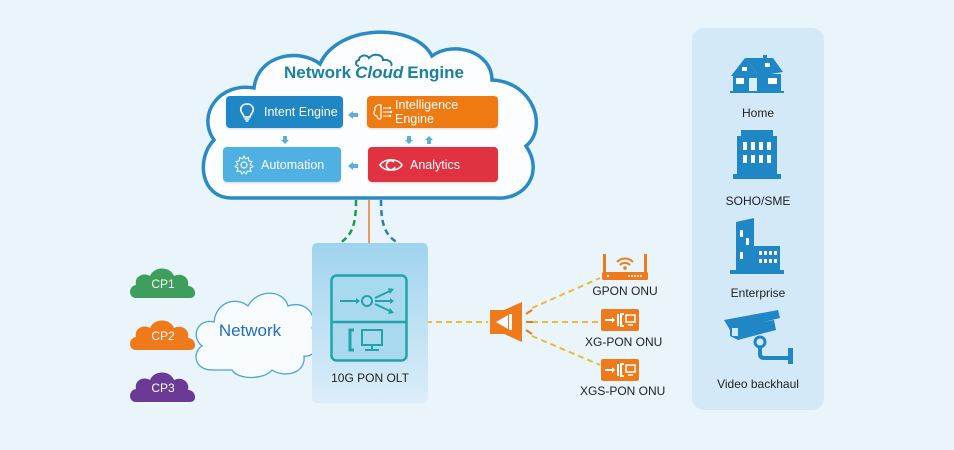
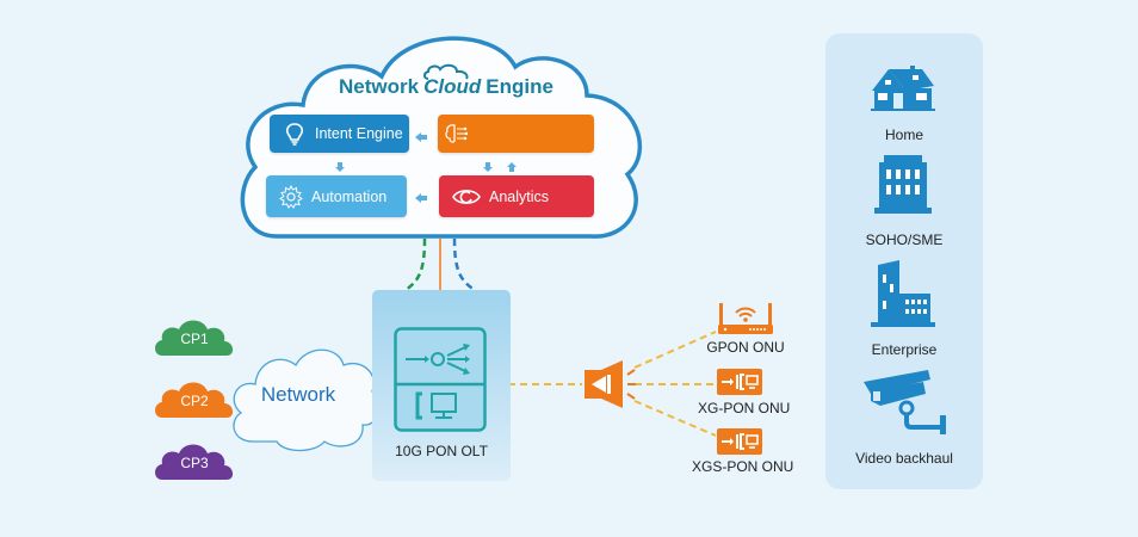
  Network
  Cloud
  Engine
  Intent Engine
- Intelligence Engine
  Automation
  Analytics
  CP1
  CP2
  CP3
  Network
  10G PON OLT
  GPON ONU
  XG-PON ONU
  XGS-PON ONU
  Home
  SOHO/SME
  Enterprise
  Video backhaul
